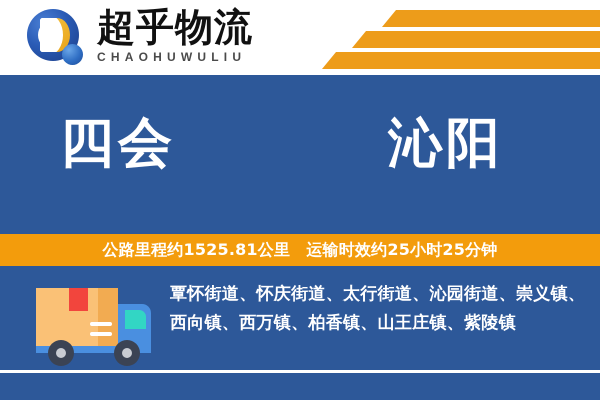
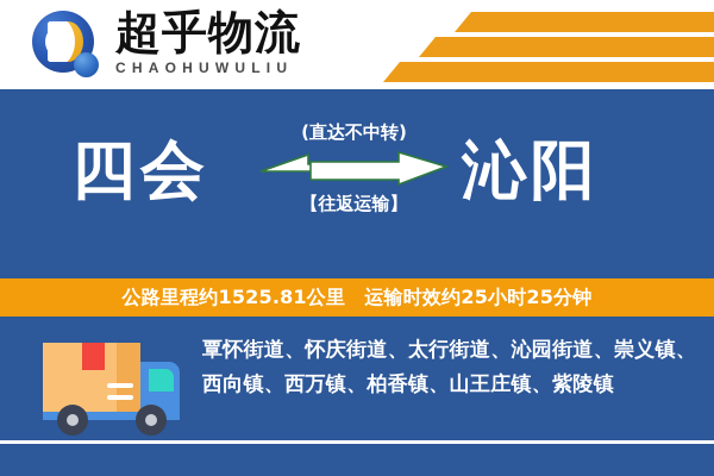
  超乎物流
  CHAOHUWULIU
  四会
+ (直达不中转)
+ 【往返运输】
  沁阳
  公路里程约1525.81公里 运输时效约25小时25分钟
  覃怀街道、怀庆街道、太行街道、沁园街道、崇义镇、
  西向镇、西万镇、柏香镇、山王庄镇、紫陵镇
